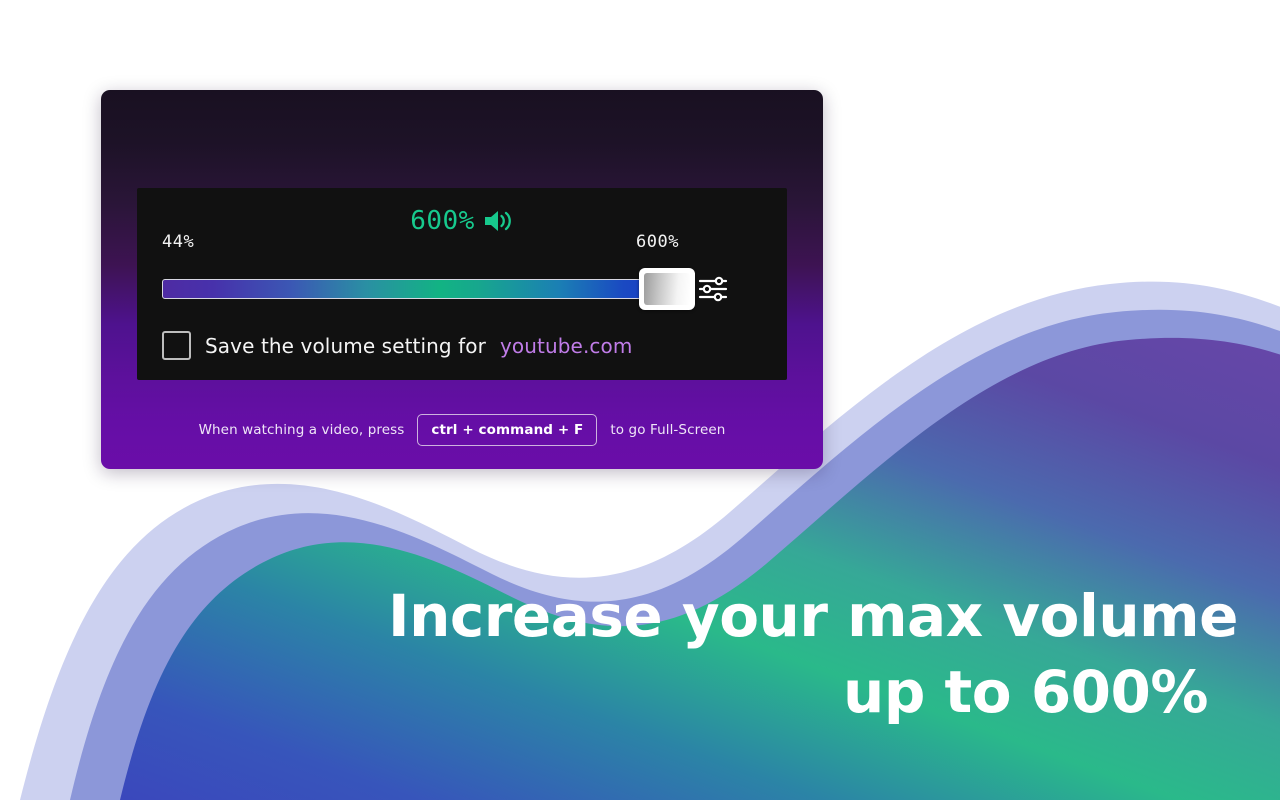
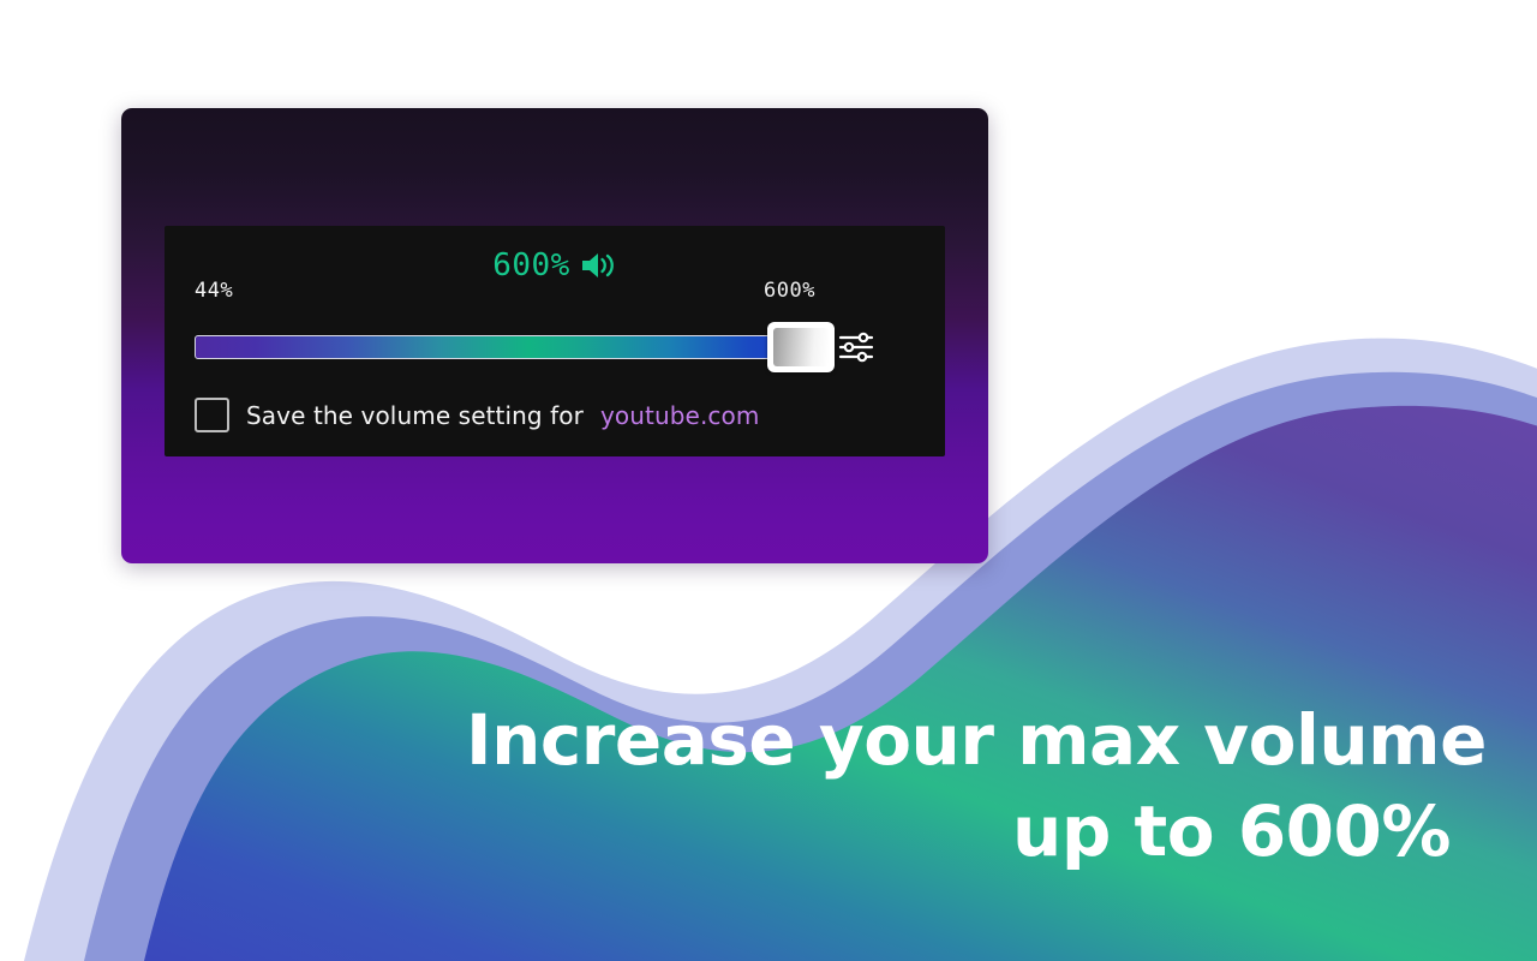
  Increase your max volume
  up to 600%
  600%
  44%
  600%
  Save the volume setting for
  youtube.com
- When watching a video, press
- ctrl + command + F
- to go Full-Screen
